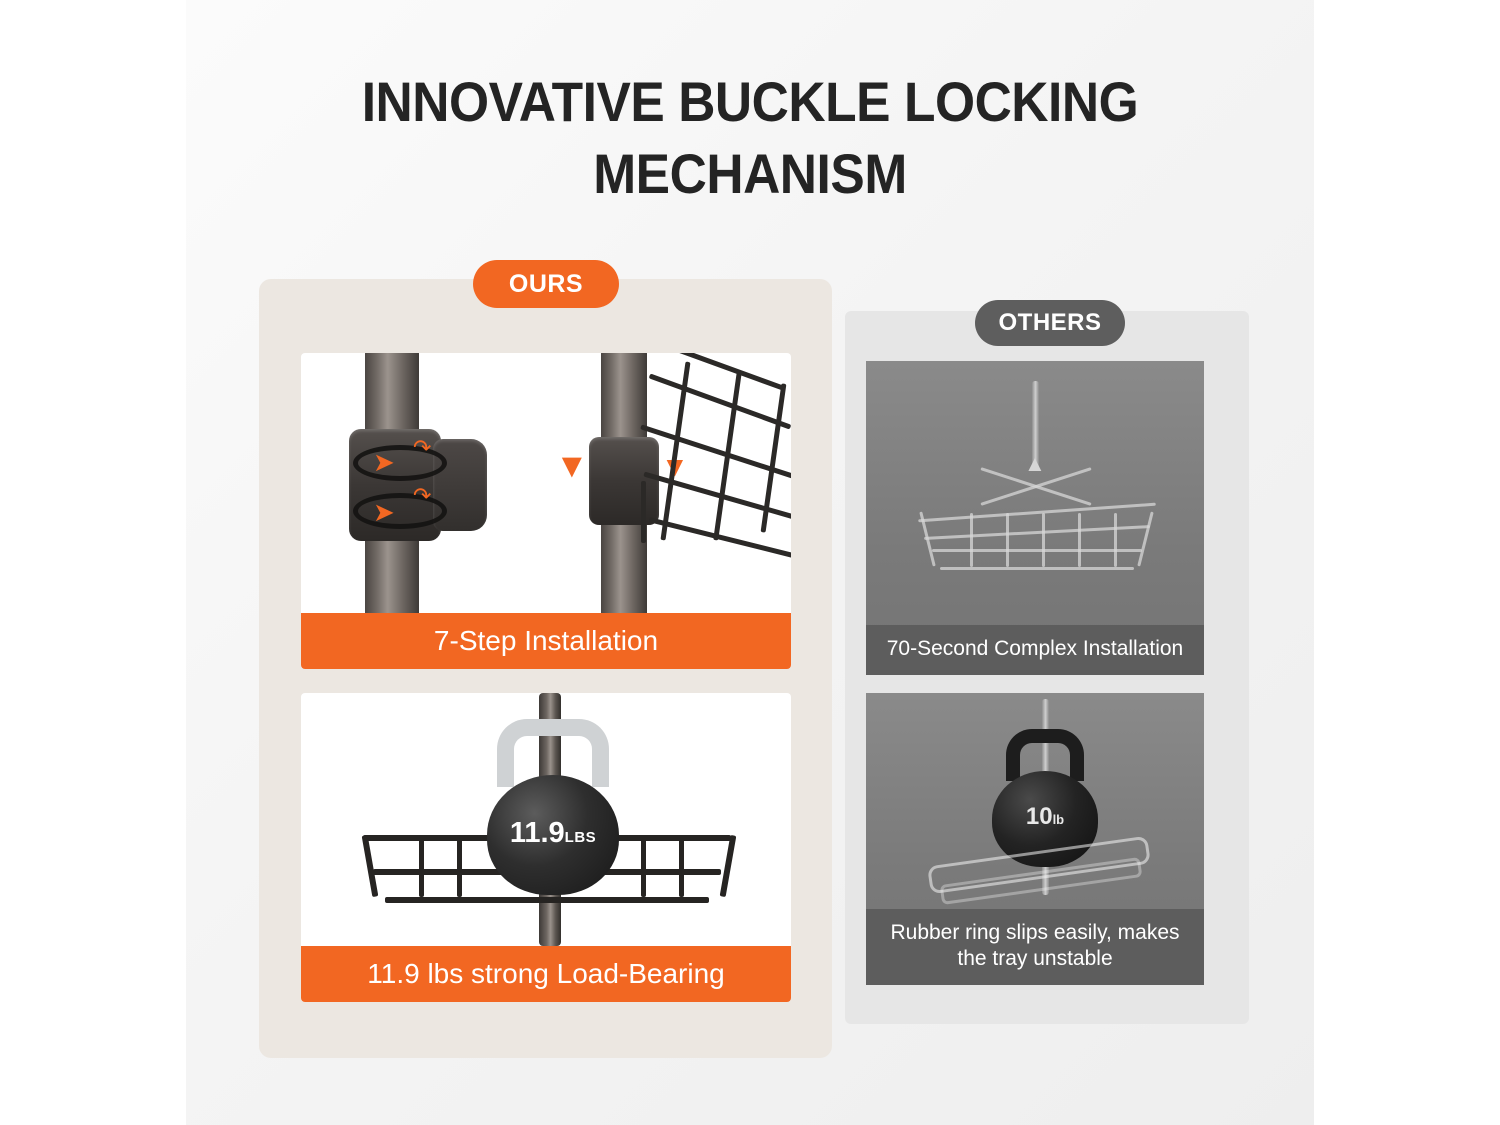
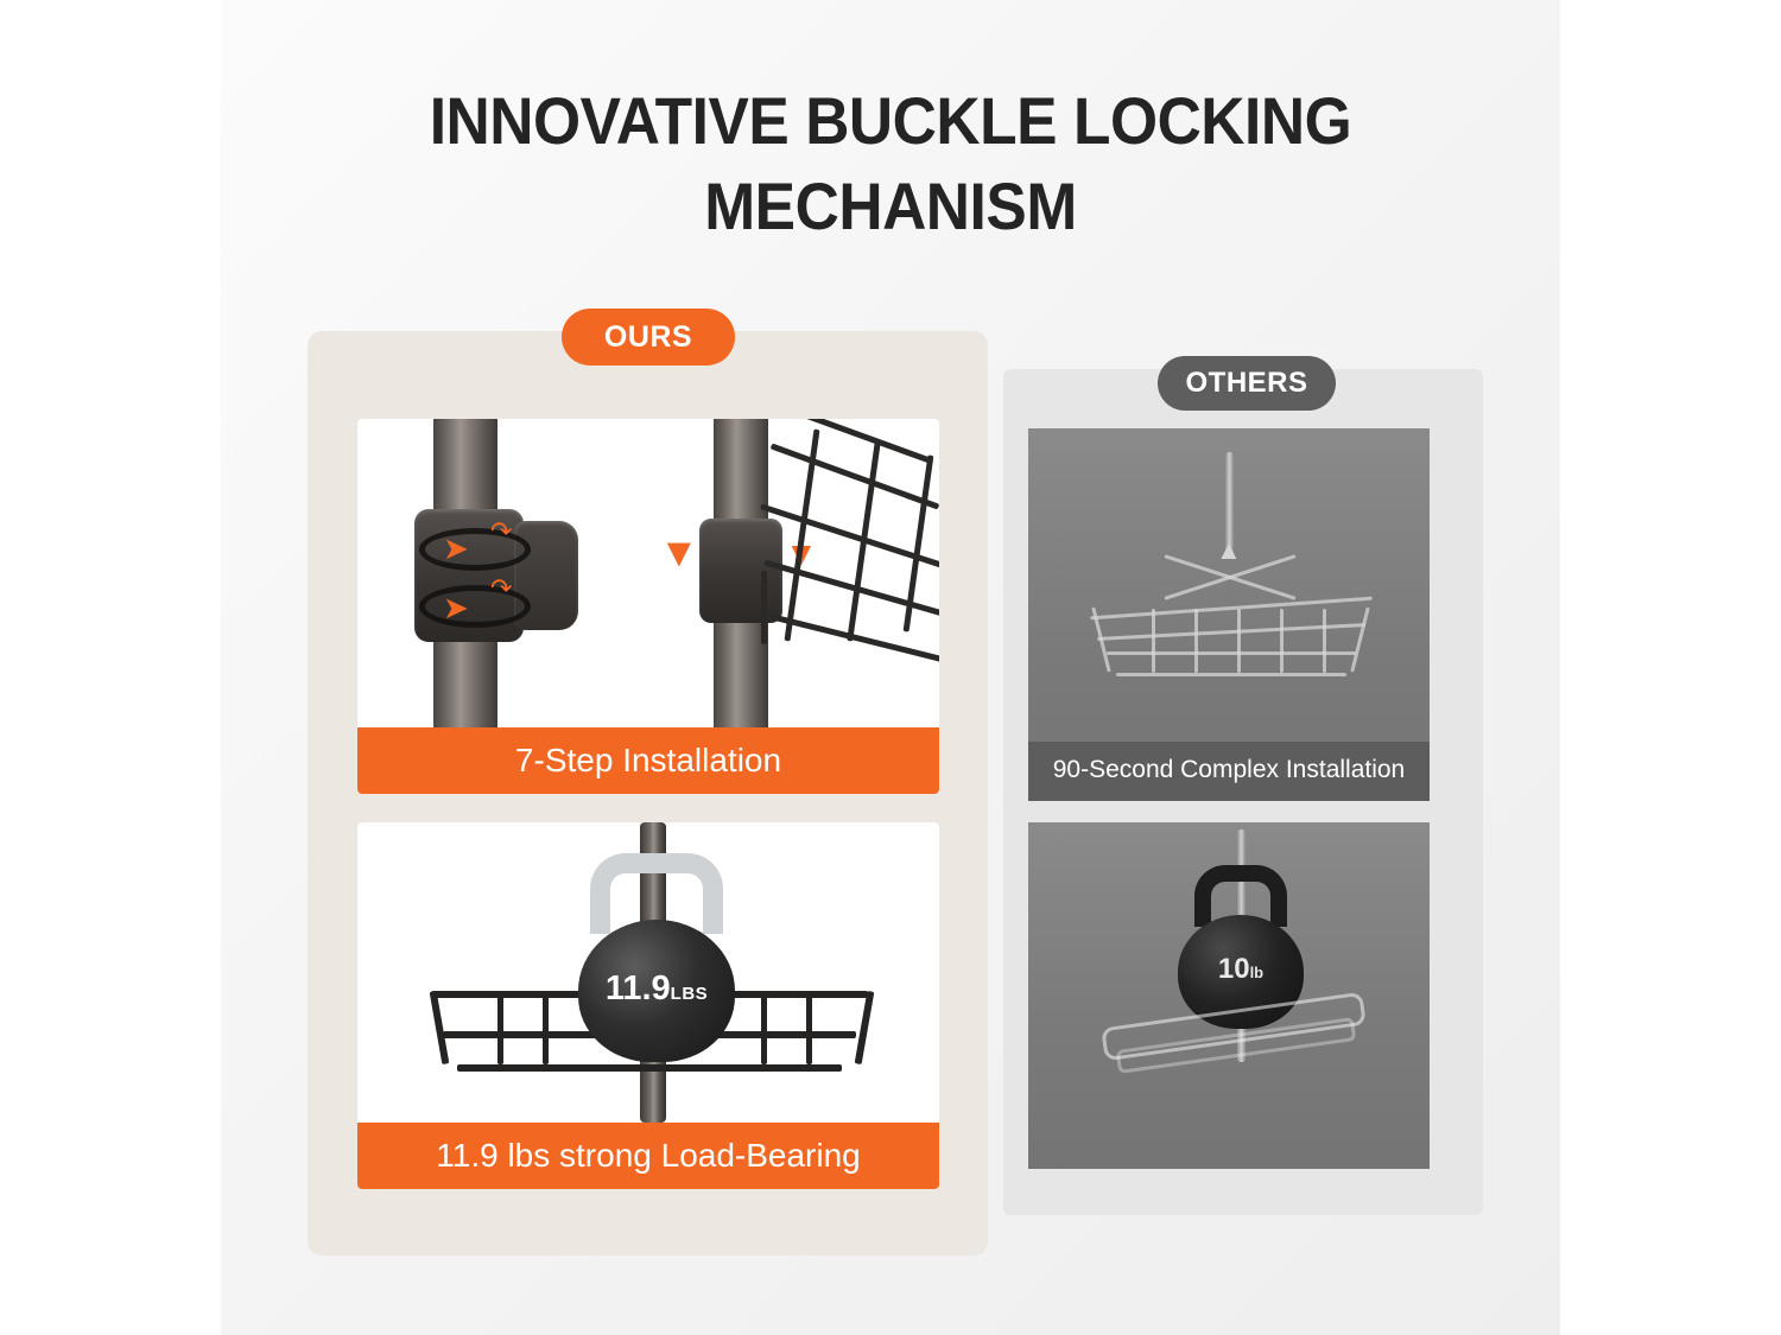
  INNOVATIVE BUCKLE LOCKING MECHANISM
  OURS
  ➤
  ➤
  ↷
  ↷
  ▼
  7-Step Installation
  11.9LBS
  11.9 lbs strong Load-Bearing
  OTHERS
  ▲
- 70-Second Complex Installation
+ 90-Second Complex Installation
  10lb
- Rubber ring slips easily, makes the tray unstable
